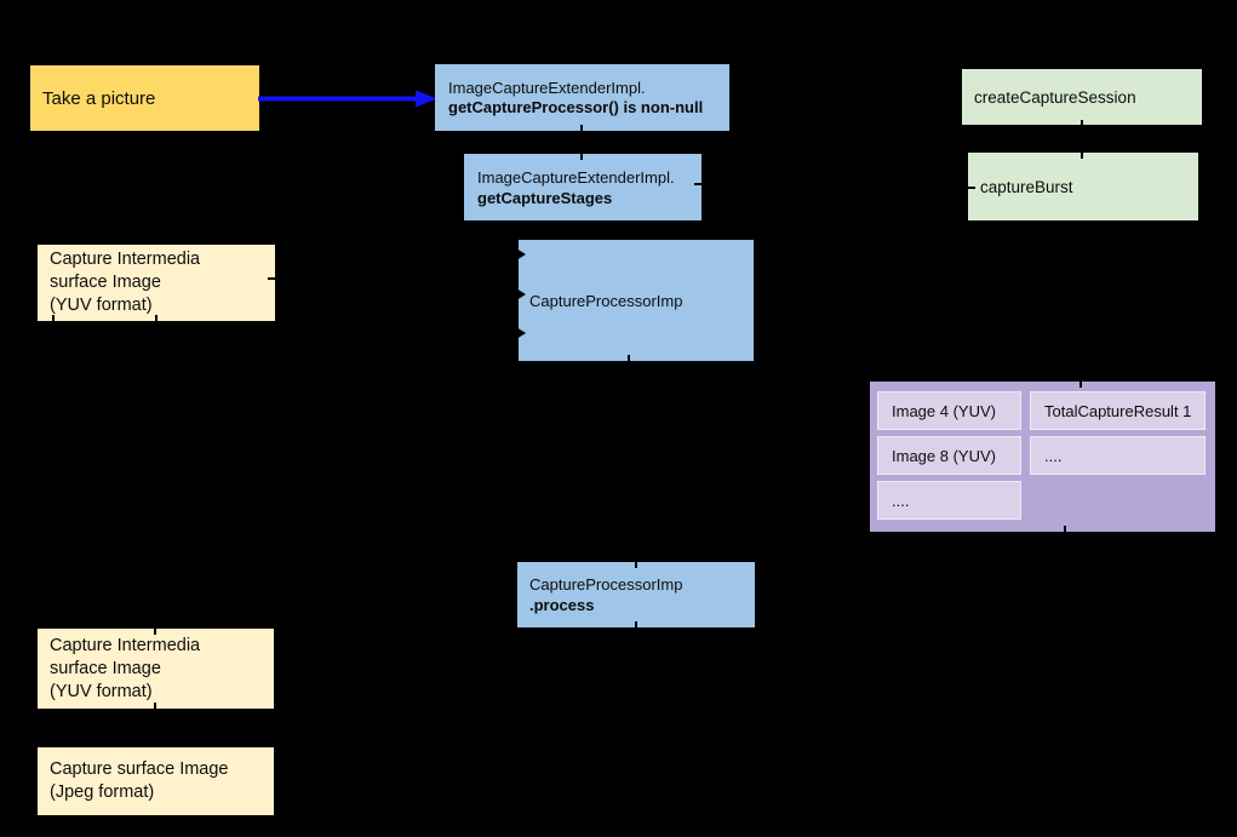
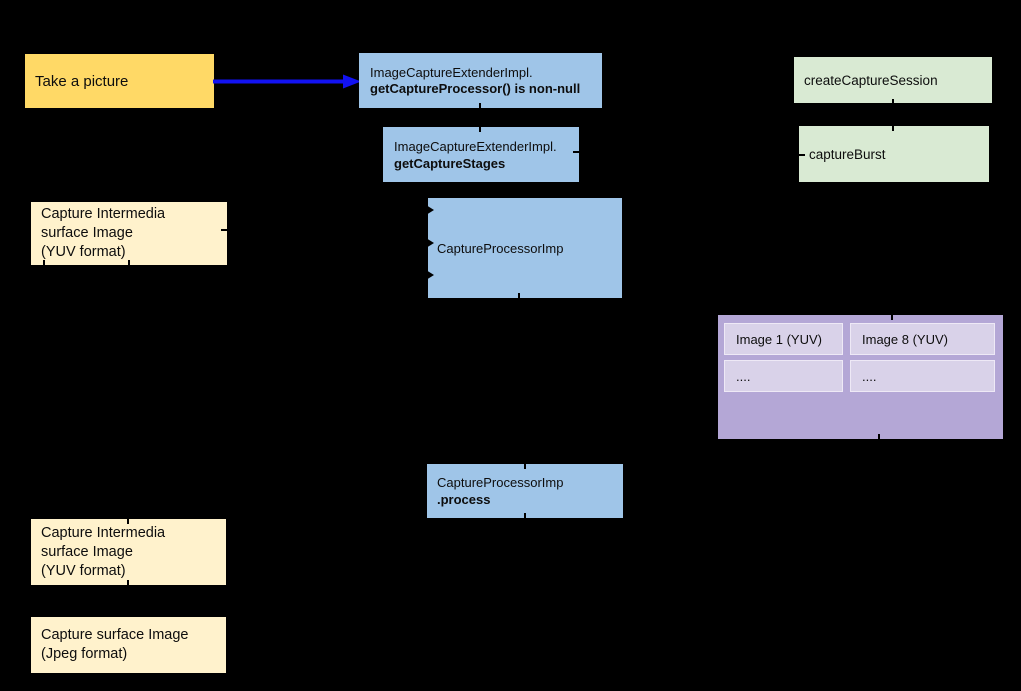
  Take a picture
  ImageCaptureExtenderImpl.
  getCaptureProcessor() is non-null
  ImageCaptureExtenderImpl.
  getCaptureStages
  createCaptureSession
  captureBurst
  Capture Intermedia
  surface Image
  (YUV format)
  CaptureProcessorImp
- Image 4 (YUV)
+ Image 1 (YUV)
- TotalCaptureResult 1
  Image 8 (YUV)
  ....
  ....
  CaptureProcessorImp
  .process
  Capture Intermedia
  surface Image
  (YUV format)
  Capture surface Image
  (Jpeg format)
